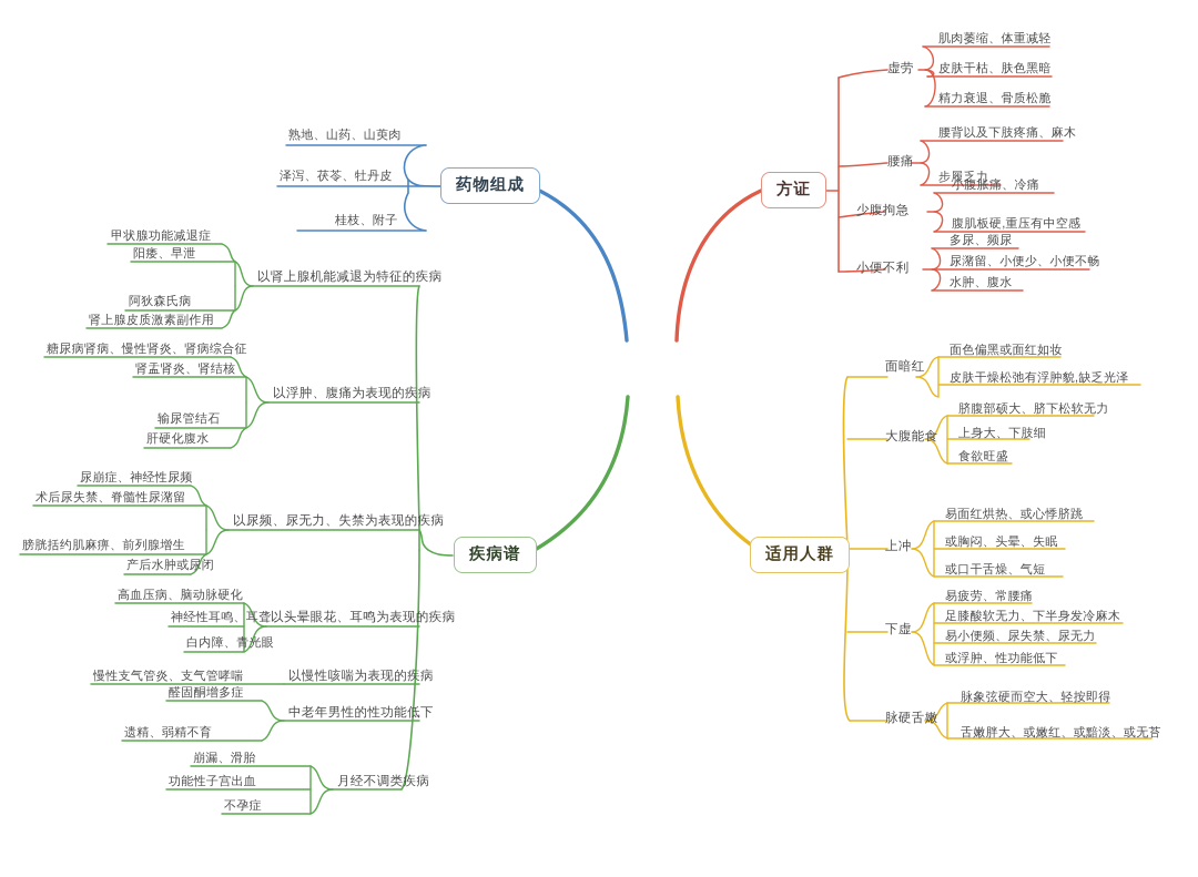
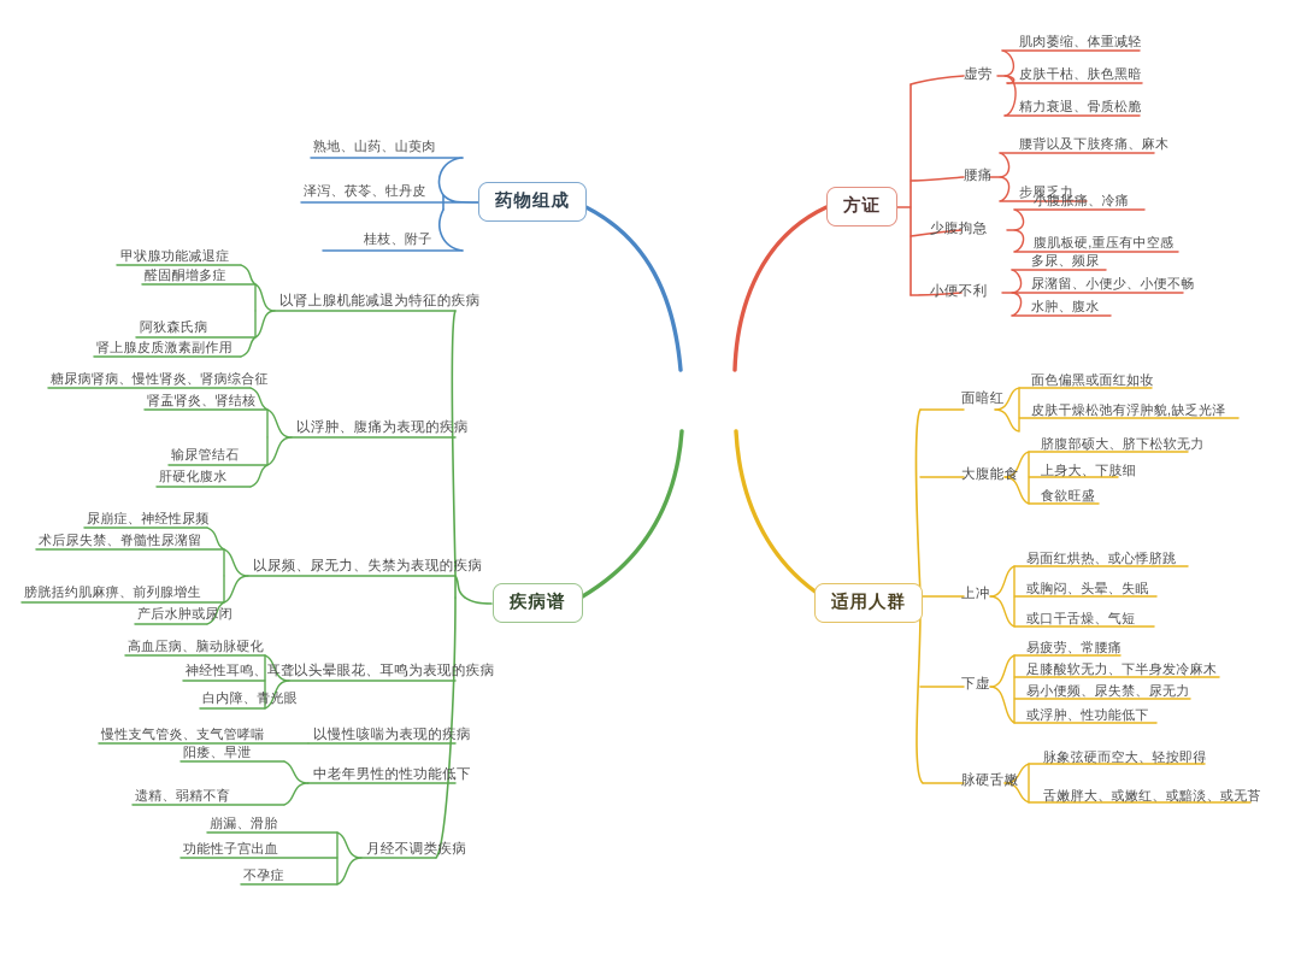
  药物组成
  方证
  疾病谱
  适用人群
  熟地、山药、山萸肉
  泽泻、茯苓、牡丹皮
  桂枝、附子
  虚劳
  肌肉萎缩、体重减轻
  皮肤干枯、肤色黑暗
  精力衰退、骨质松脆
  腰痛
  腰背以及下肢疼痛、麻木
  步履乏力
  少腹拘急
  小腹胀痛、冷痛
  腹肌板硬,重压有中空感
  小便不利
  多尿、频尿
  尿潴留、小便少、小便不畅
  水肿、腹水
  以肾上腺机能减退为特征的疾病
  甲状腺功能减退症
- 阳痿、早泄
+ 醛固酮增多症
  阿狄森氏病
  肾上腺皮质激素副作用
  以浮肿、腹痛为表现的疾病
  糖尿病肾病、慢性肾炎、肾病综合征
  肾盂肾炎、肾结核
  输尿管结石
  肝硬化腹水
  以尿频、尿无力、失禁为表现的疾病
  尿崩症、神经性尿频
  术后尿失禁、脊髓性尿潴留
  膀胱括约肌麻痹、前列腺增生
  产后水肿或尿闭
  以头晕眼花、耳鸣为表现的疾病
  高血压病、脑动脉硬化
  神经性耳鸣、耳聋
  白内障、青光眼
  以慢性咳喘为表现的疾病
  慢性支气管炎、支气管哮喘
  中老年男性的性功能低下
- 醛固酮增多症
+ 阳痿、早泄
  遗精、弱精不育
  月经不调类疾病
  崩漏、滑胎
  功能性子宫出血
  不孕症
  面暗红
  面色偏黑或面红如妆
  皮肤干燥松弛有浮肿貌,缺乏光泽
  大腹能食
  脐腹部硕大、脐下松软无力
  上身大、下肢细
  食欲旺盛
  上冲
  易面红烘热、或心悸脐跳
  或胸闷、头晕、失眠
  或口干舌燥、气短
  下虚
  易疲劳、常腰痛
  足膝酸软无力、下半身发冷麻木
  易小便频、尿失禁、尿无力
  或浮肿、性功能低下
  脉硬舌嫩
  脉象弦硬而空大、轻按即得
  舌嫩胖大、或嫩红、或黯淡、或无苔
